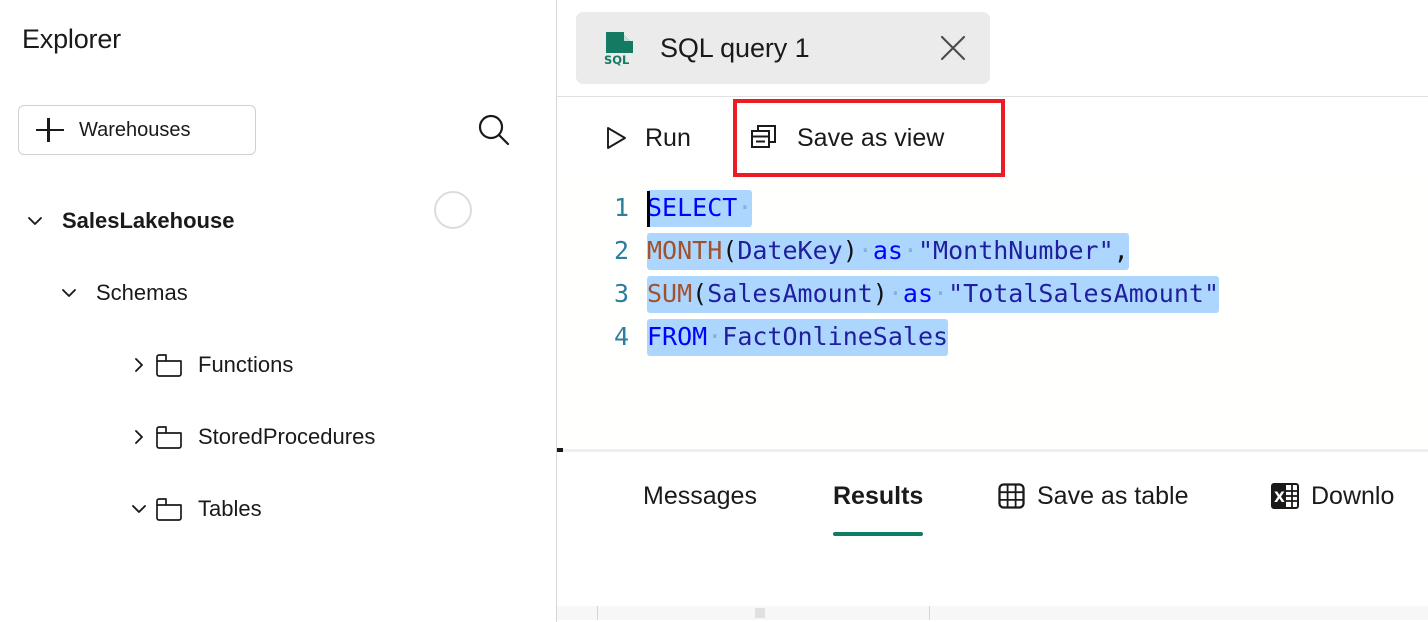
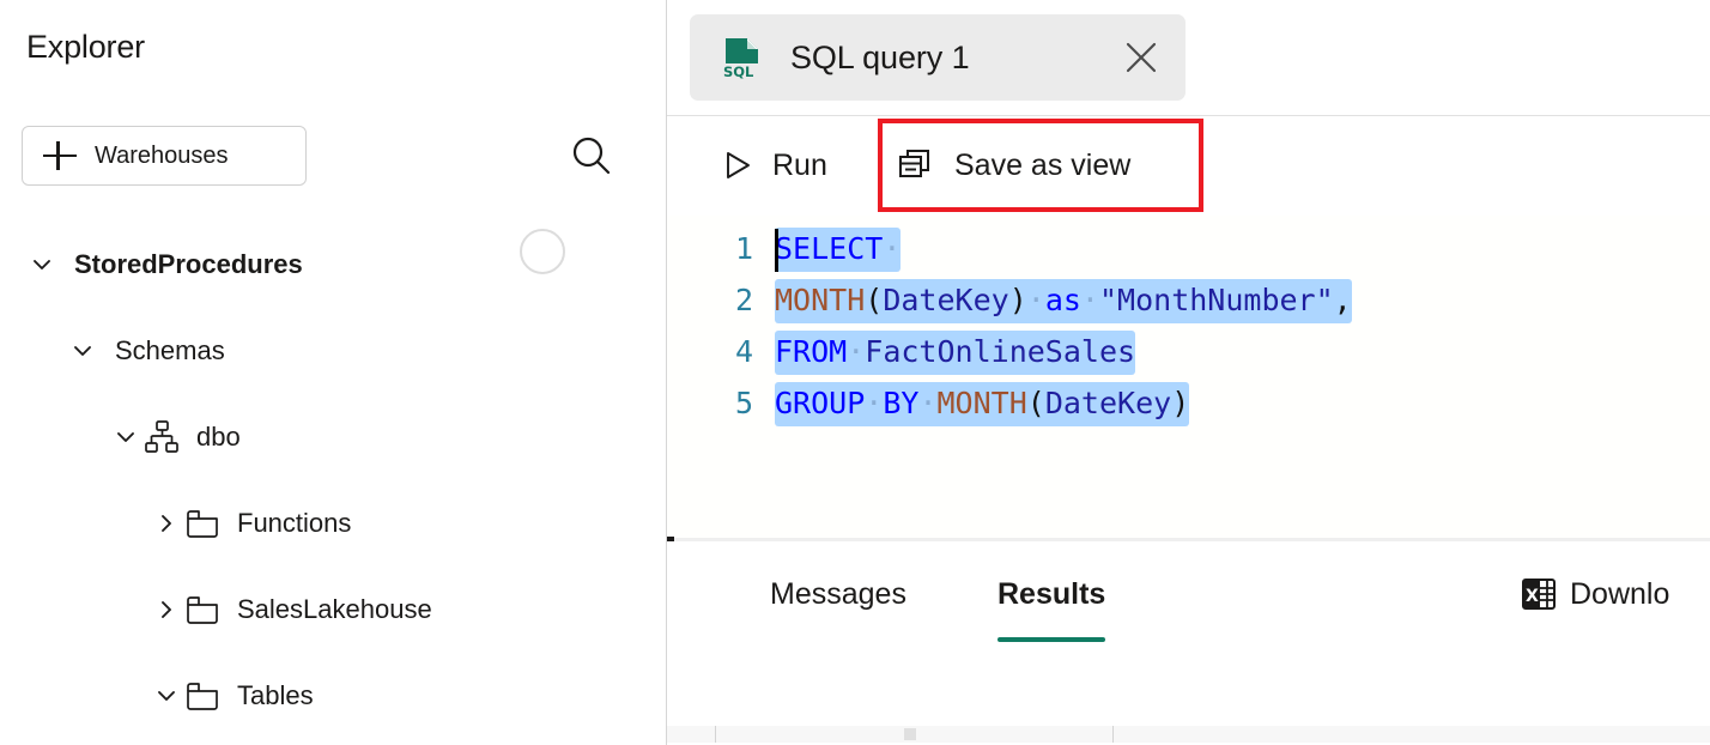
  Explorer
  Warehouses
- SalesLakehouse
+ StoredProcedures
  Schemas
+ dbo
  Functions
- StoredProcedures
+ SalesLakehouse
  Tables
  SQL
  SQL query 1
  Run
  Save as view
  1
  SELECT·
  2
  MONTH(DateKey)·as·"MonthNumber",
- 3
- SUM(SalesAmount)·as·"TotalSalesAmount"
  4
  FROM·FactOnlineSales
+ 5
+ GROUP·BY·MONTH(DateKey)
  Messages
  Results
- Save as table
  X
  Downlo
